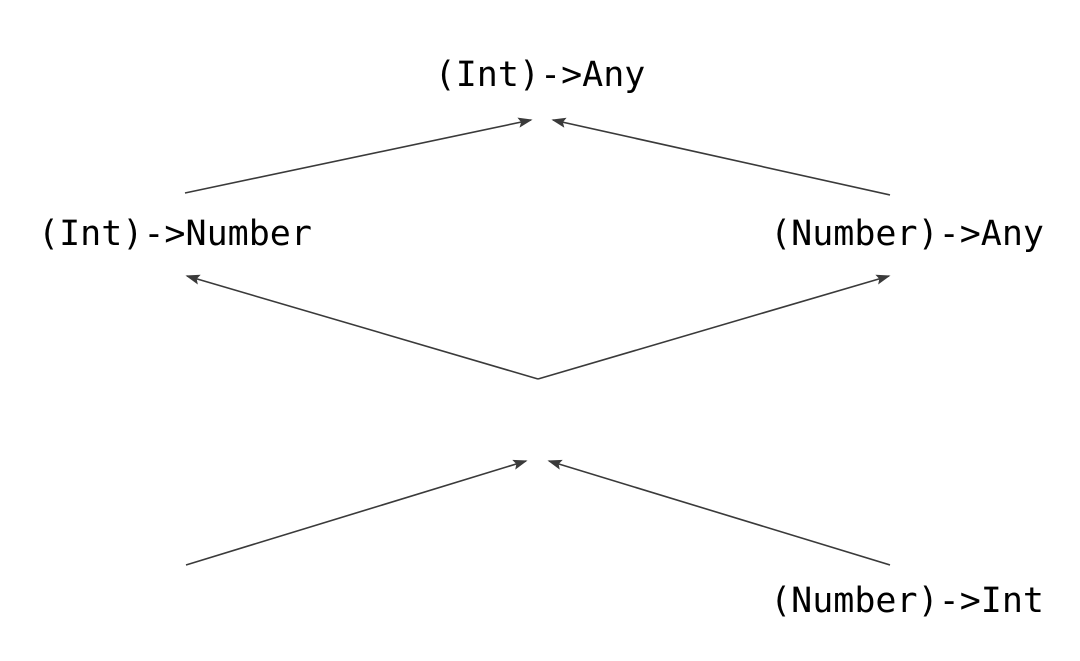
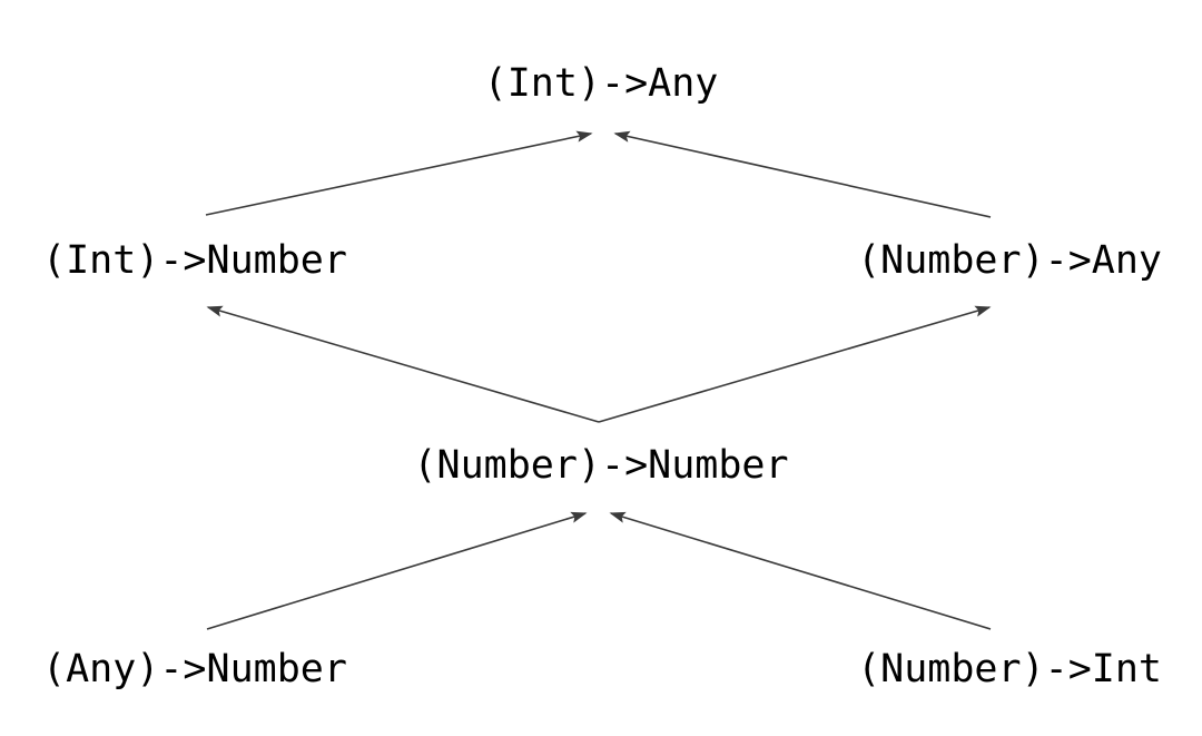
  (Int)->Any
  (Int)->Number
  (Number)->Any
+ (Number)->Number
+ (Any)->Number
  (Number)->Int
